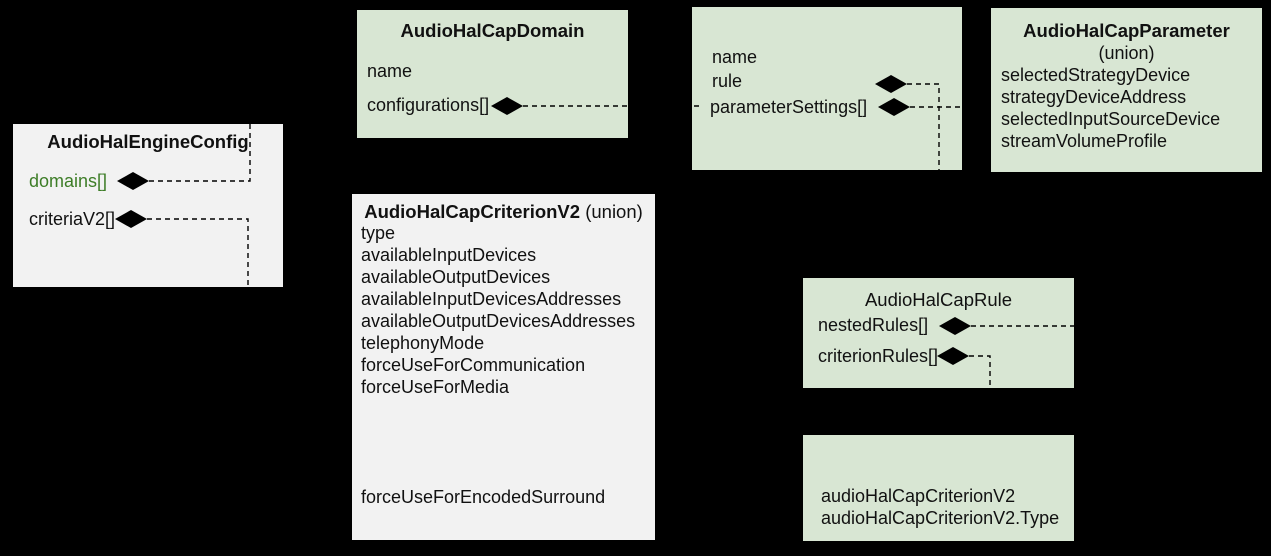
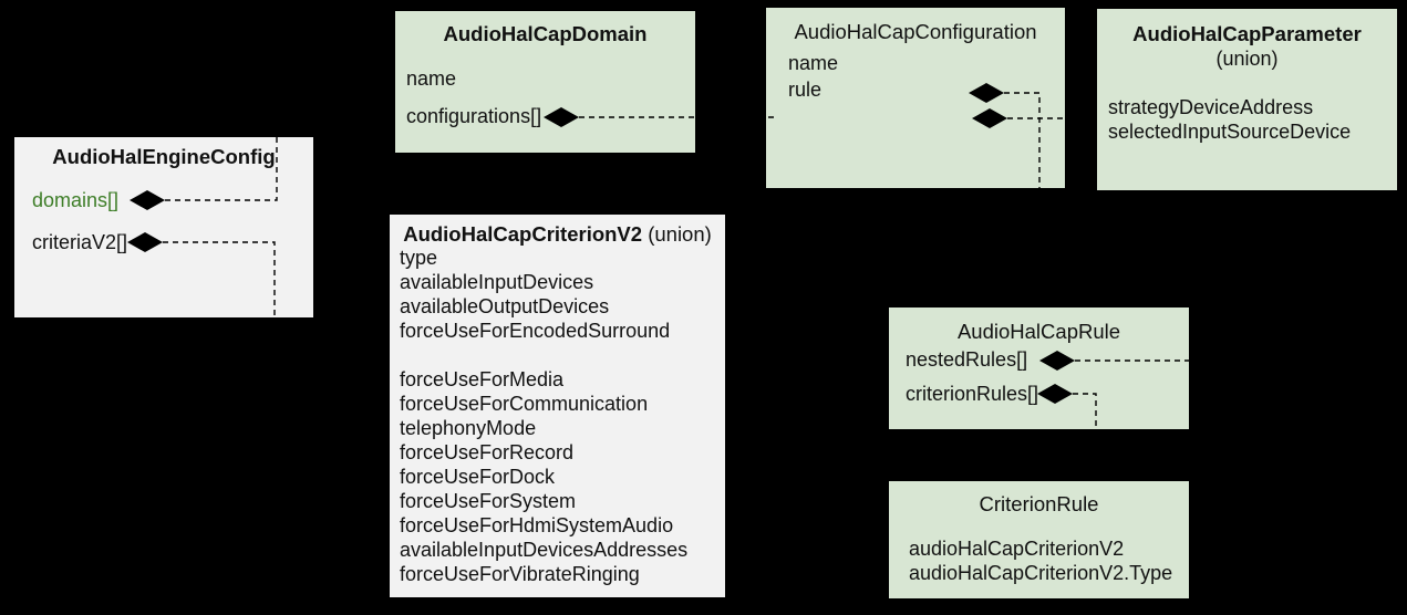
  AudioHalEngineConfig
  domains[]
  criteriaV2[]
  AudioHalCapDomain
  name
  configurations[]
+ AudioHalCapConfiguration
  name
  rule
- parameterSettings[]
  AudioHalCapParameter
  (union)
- selectedStrategyDevice
  strategyDeviceAddress
  selectedInputSourceDevice
- streamVolumeProfile
  AudioHalCapCriterionV2 (union)
  type
  availableInputDevices
  availableOutputDevices
- availableInputDevicesAddresses
+ forceUseForEncodedSurround
- availableOutputDevicesAddresses
- telephonyMode
+ forceUseForMedia
  forceUseForCommunication
- forceUseForMedia
+ telephonyMode
+ forceUseForRecord
+ forceUseForDock
+ forceUseForSystem
+ forceUseForHdmiSystemAudio
- forceUseForEncodedSurround
+ availableInputDevicesAddresses
+ forceUseForVibrateRinging
  AudioHalCapRule
  nestedRules[]
  criterionRules[]
+ CriterionRule
  audioHalCapCriterionV2
  audioHalCapCriterionV2.Type
